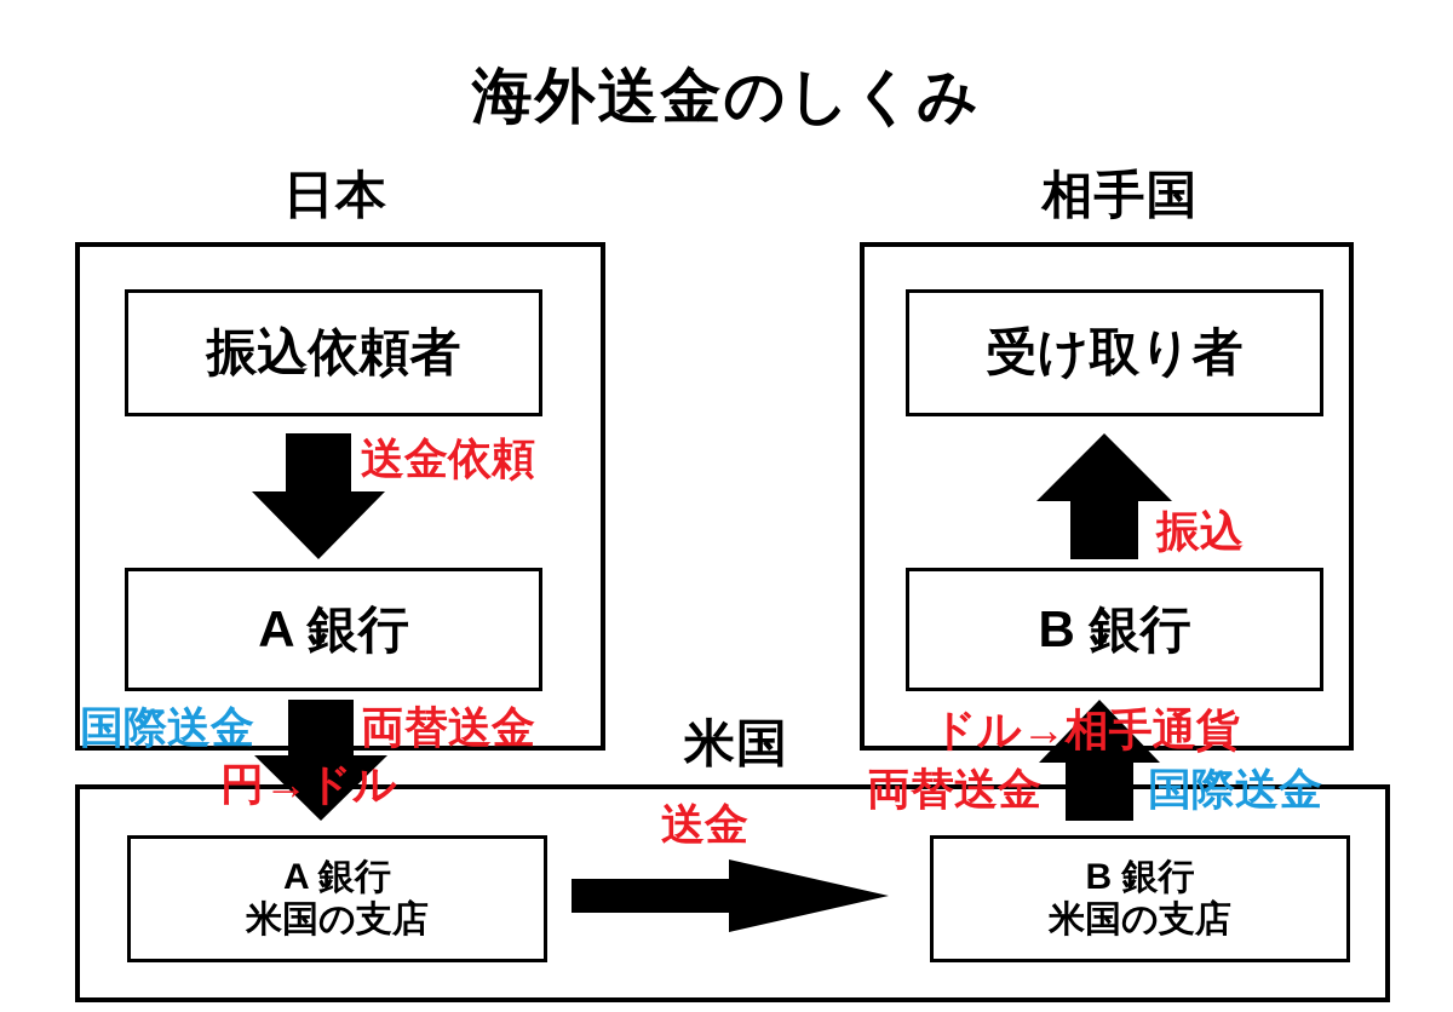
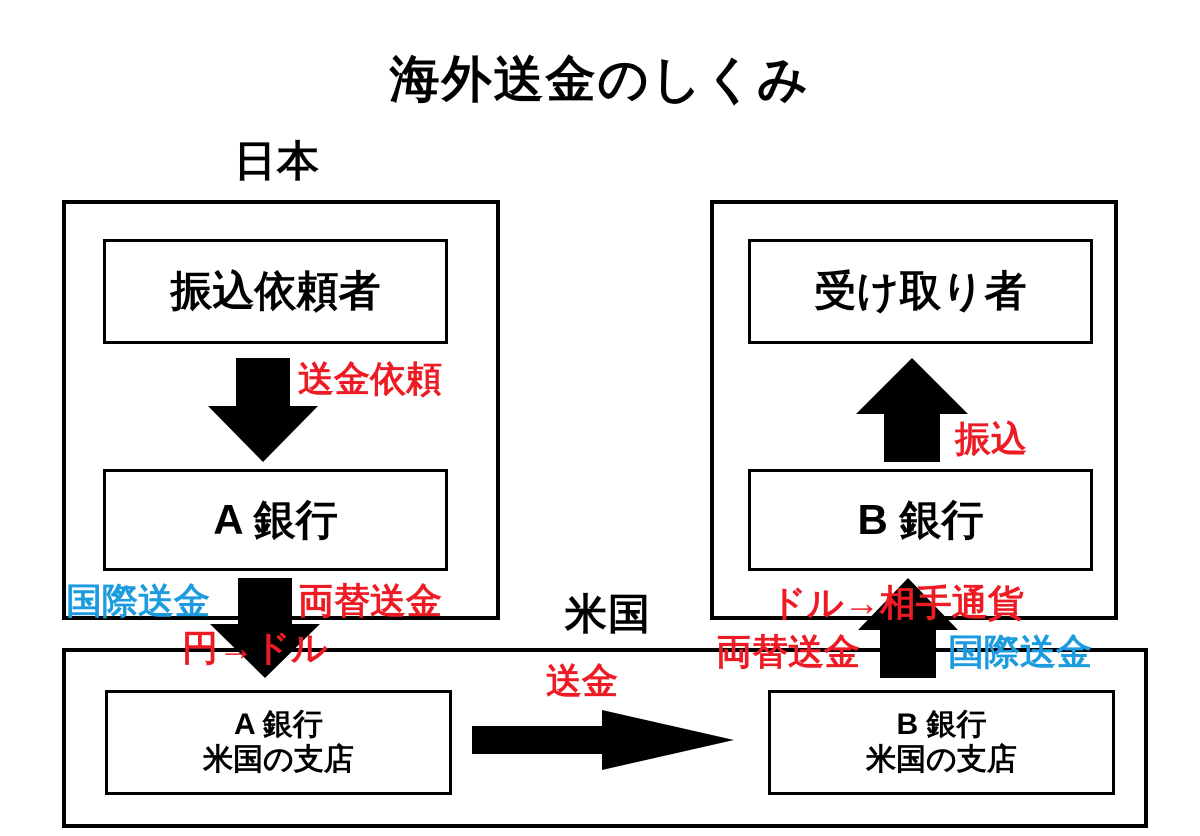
  海外送金のしくみ
  日本
  振込依頼者
  送金依頼
  A 銀行
  国際送金
  両替送金
  円→ドル
- 相手国
  受け取り者
  振込
  B 銀行
  ドル→相手通貨
  両替送金
  国際送金
  米国
  A 銀行
  米国の支店
  送金
  B 銀行
  米国の支店
